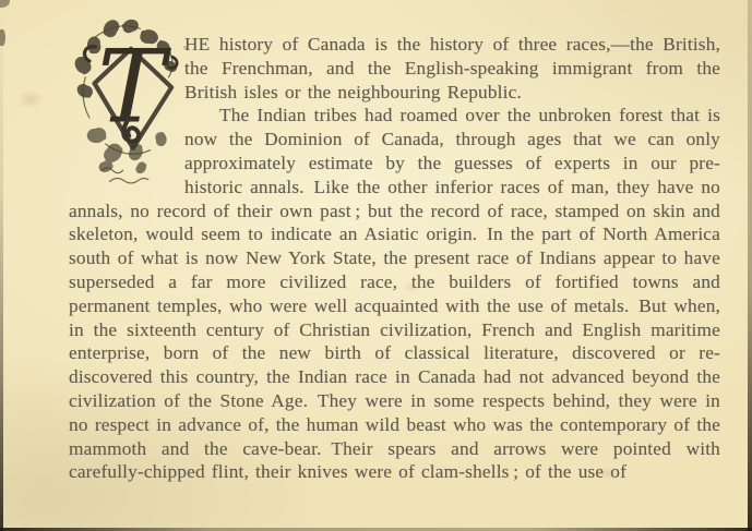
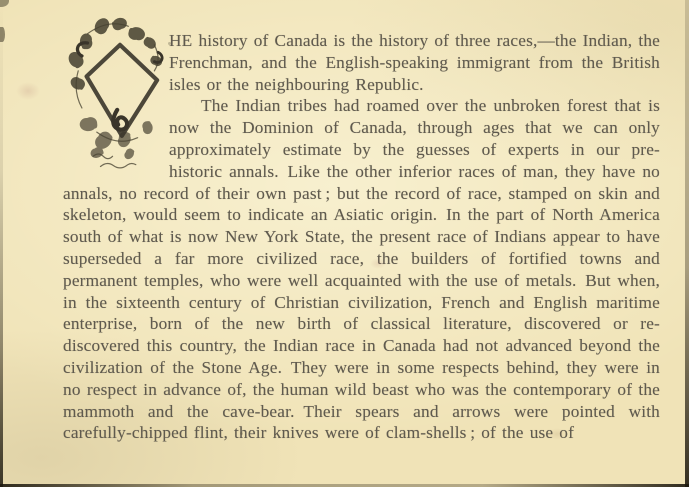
- T
- HE history of Canada is the history of three races,—the British, the Frenchman, and the English-speaking immigrant from the British isles or the neighbouring Republic.
+ HE history of Canada is the history of three races,—the Indian, the Frenchman, and the English-speaking immigrant from the British isles or the neighbouring Republic.
  The Indian tribes had roamed over the unbroken forest that is now the Dominion of Canada, through ages that we can only approximately estimate by the guesses of experts in our pre-historic annals. Like the other inferior races of man, they have no annals, no record of their own past ; but the record of race, stamped on skin and skeleton, would seem to indicate an Asiatic origin. In the part of North America south of what is now New York State, the present race of Indians appear to have superseded a far more civilized race,he builders of fortified towns and permanent temples, who were well acquainted with the use of metals. But when, in the sixteenth century of Christian civilization, French and English maritime enterprise, born of the new birth of classical literature, discovered or re-discovered this country, the Indian race in Canada had not advanced beyond the civilization of the Stone Age. They were in some respects behind, they were in no respect in advance of, the human wild beast who was the contemporary of the mammoth and the cave-bear. Their spears and arrows were pointed with carefully-chipped flint, their knives were of clam-shells ; of the usf
